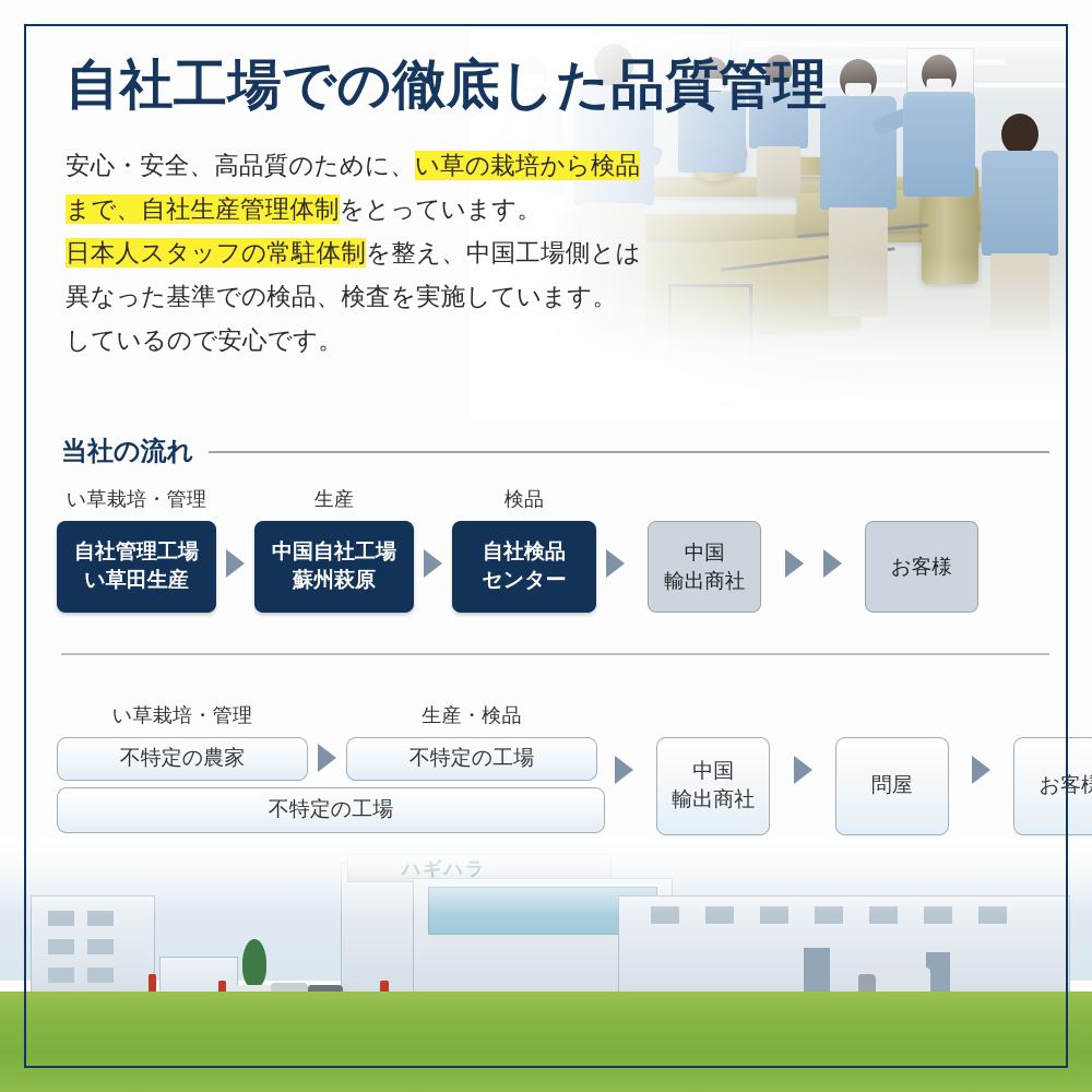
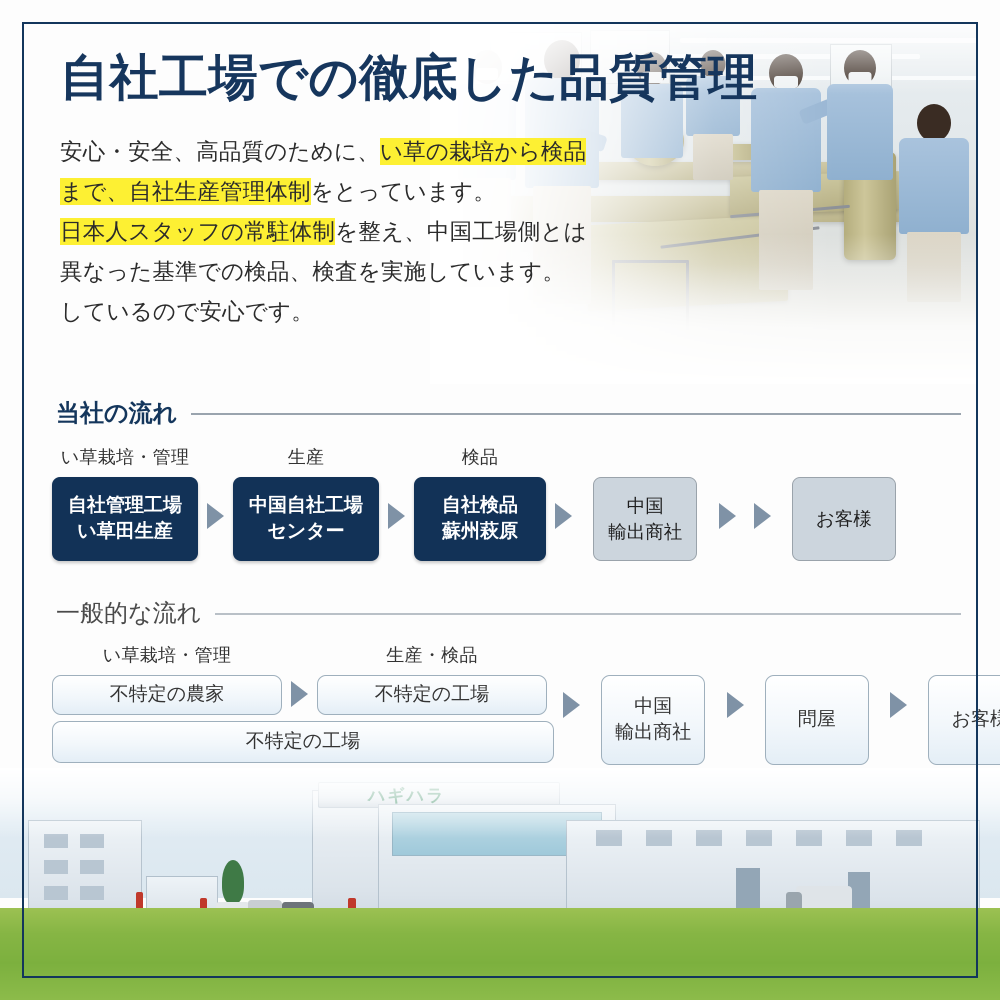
  自社工場での徹底した品質管理
  安心・安全、高品質のために、い草の栽培から検品
  まで、自社生産管理体制をとっています。
  日本人スタッフの常駐体制を整え、中国工場側とは
  異なった基準での検品、検査を実施しています。
  しているので安心です。
  当社の流れ
  い草栽培・管理
  自社管理工場
  い草田生産
  生産
  中国自社工場
- 蘇州萩原
+ センター
  検品
  自社検品
- センター
+ 蘇州萩原
  中国
  輸出商社
  お客様
+ 一般的な流れ
  い草栽培・管理
  不特定の農家
  生産・検品
  不特定の工場
  不特定の工場
  中国
  輸出商社
  問屋
